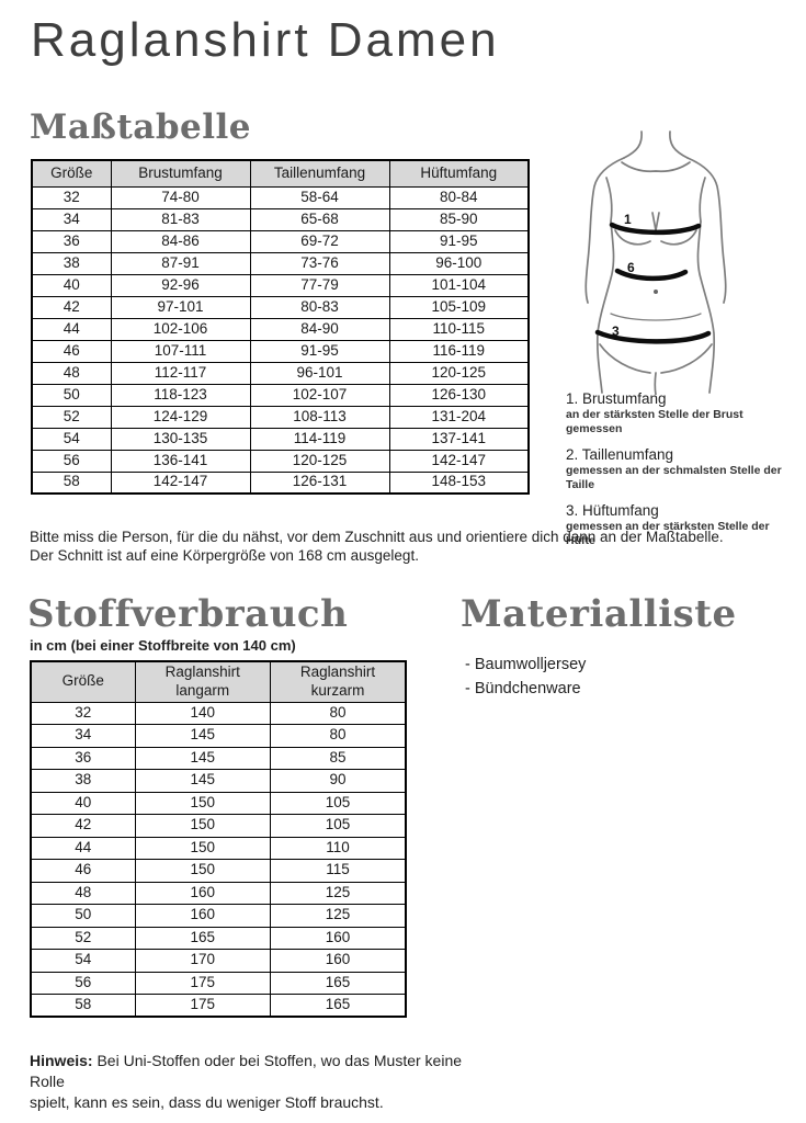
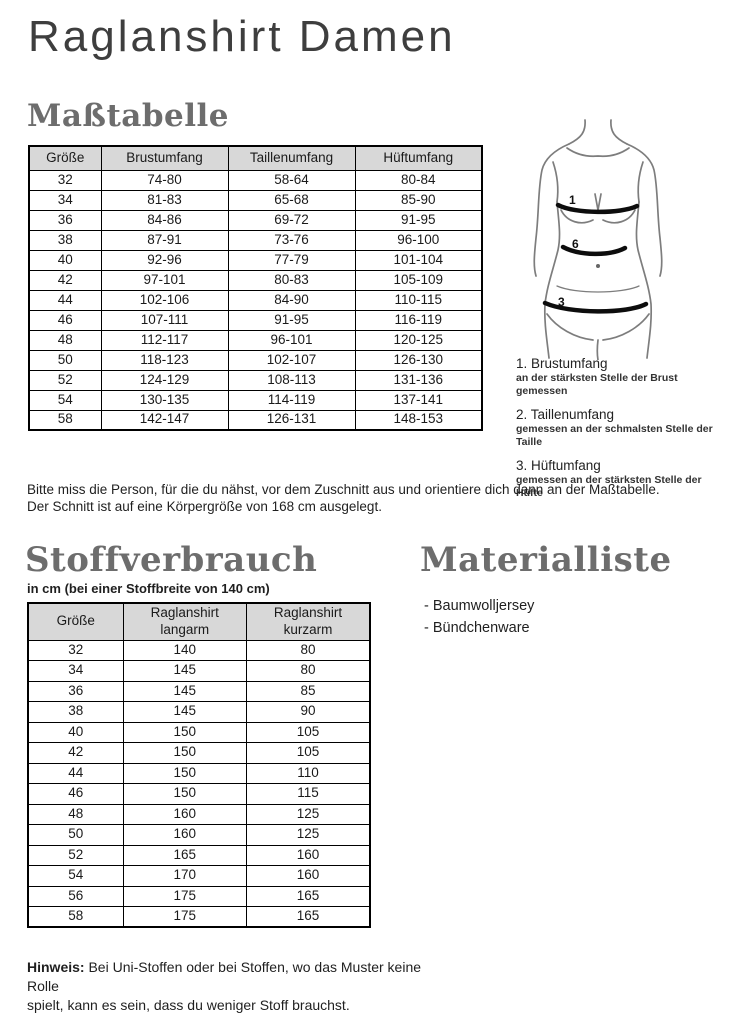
  Raglanshirt Damen
  Maßtabelle
  Größe	Brustumfang	Taillenumfang	Hüftumfang
  32	74-80	58-64	80-84
  34	81-83	65-68	85-90
  36	84-86	69-72	91-95
  38	87-91	73-76	96-100
  40	92-96	77-79	101-104
  42	97-101	80-83	105-109
  44	102-106	84-90	110-115
  46	107-111	91-95	116-119
  48	112-117	96-101	120-125
  50	118-123	102-107	126-130
- 52	124-129	108-113	131-204
+ 52	124-129	108-113	131-136
  54	130-135	114-119	137-141
- 56	136-141	120-125	142-147
  58	142-147	126-131	148-153
  1
  6
  3
  1. Brustumfang
  an der stärksten Stelle der Brust gemessen
  2. Taillenumfang
  gemessen an der schmalsten Stelle der Taille
  3. Hüftumfang
  gemessen an der stärksten Stelle der Hüfte
  Bitte miss die Person, für die du nähst, vor dem Zuschnitt aus und orientiere dich dann an der Maßtabelle.
  Der Schnitt ist auf eine Körpergröße von 168 cm ausgelegt.
  Stoffverbrauch
  in cm (bei einer Stoffbreite von 140 cm)
  Größe	Raglanshirt langarm	Raglanshirt kurzarm
  32	140	80
  34	145	80
  36	145	85
  38	145	90
  40	150	105
  42	150	105
  44	150	110
  46	150	115
  48	160	125
  50	160	125
  52	165	160
  54	170	160
  56	175	165
  58	175	165
  Materialliste
  - Baumwolljersey
  - Bündchenware
  Hinweis: Bei Uni-Stoffen oder bei Stoffen, wo das Muster keine Rolle
  spielt, kann es sein, dass du weniger Stoff brauchst.
